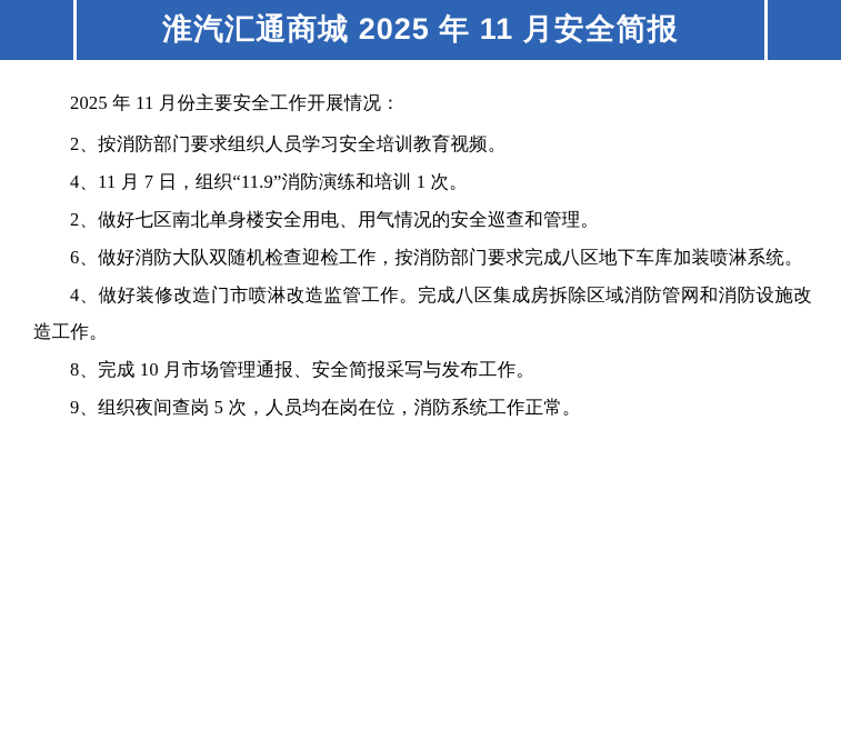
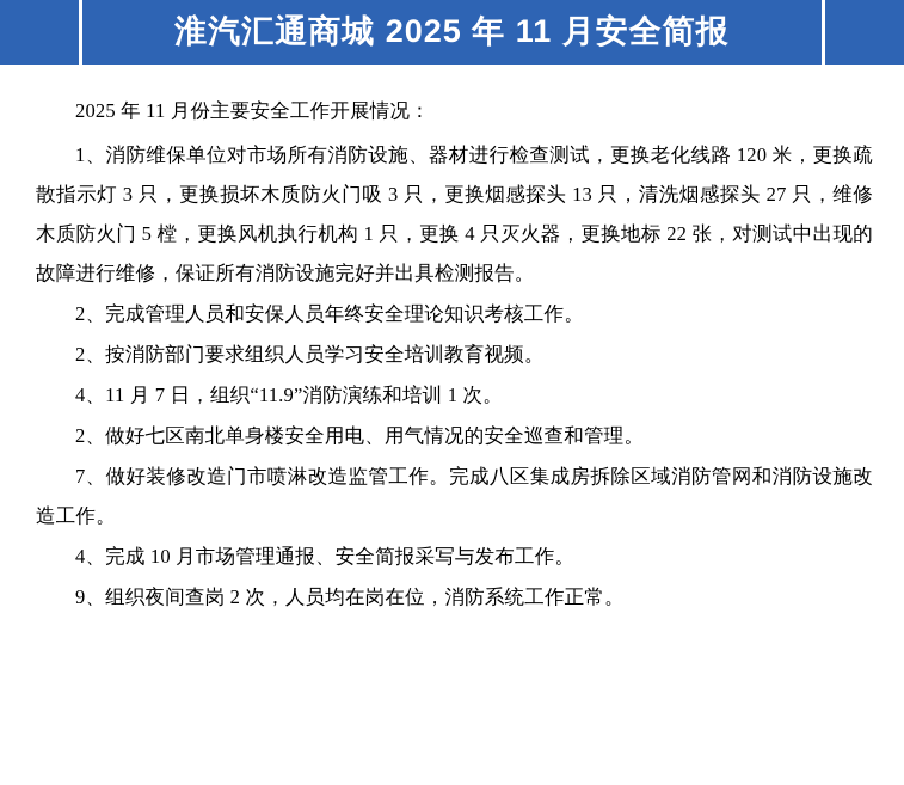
  淮汽汇通商城 2025 年 11 月安全简报
  2025 年 11 月份主要安全工作开展情况：
+ 1、消防维保单位对市场所有消防设施、器材进行检查测试，更换老化线路 120 米，更换疏散指示灯 3 只，更换损坏木质防火门吸 3 只，更换烟感探头 13 只，清洗烟感探头 27 只，维修木质防火门 5 樘，更换风机执行机构 1 只，更换 4 只灭火器，更换地标 22 张，对测试中出现的故障进行维修，保证所有消防设施完好并出具检测报告。
+ 2、完成管理人员和安保人员年终安全理论知识考核工作。
  2、按消防部门要求组织人员学习安全培训教育视频。
  4、11 月 7 日，组织“11.9”消防演练和培训 1 次。
  2、做好七区南北单身楼安全用电、用气情况的安全巡查和管理。
- 6、做好消防大队双随机检查迎检工作，按消防部门要求完成八区地下车库加装喷淋系统。
- 4、做好装修改造门市喷淋改造监管工作。完成八区集成房拆除区域消防管网和消防设施改造工作。
+ 7、做好装修改造门市喷淋改造监管工作。完成八区集成房拆除区域消防管网和消防设施改造工作。
- 8、完成 10 月市场管理通报、安全简报采写与发布工作。
+ 4、完成 10 月市场管理通报、安全简报采写与发布工作。
- 9、组织夜间查岗 5 次，人员均在岗在位，消防系统工作正常。
+ 9、组织夜间查岗 2 次，人员均在岗在位，消防系统工作正常。
